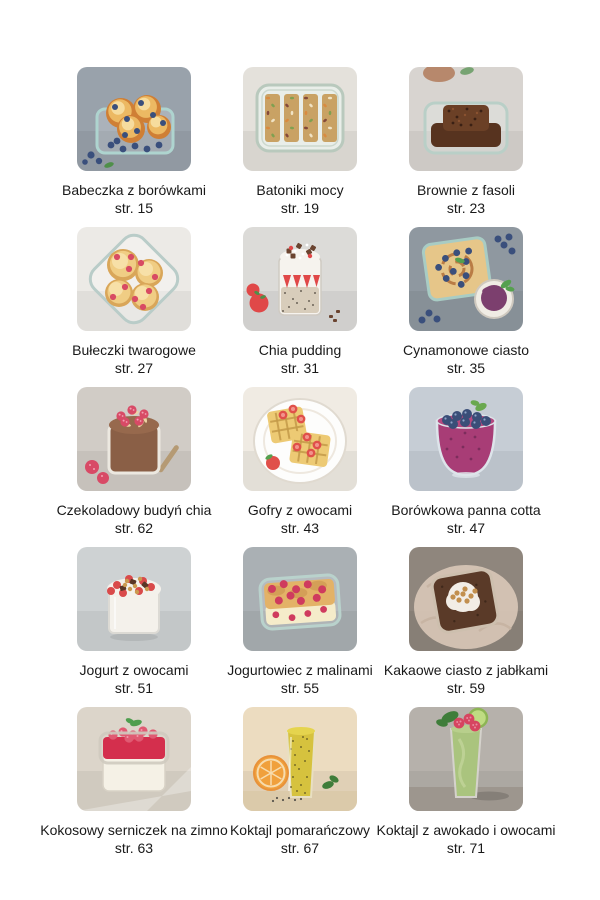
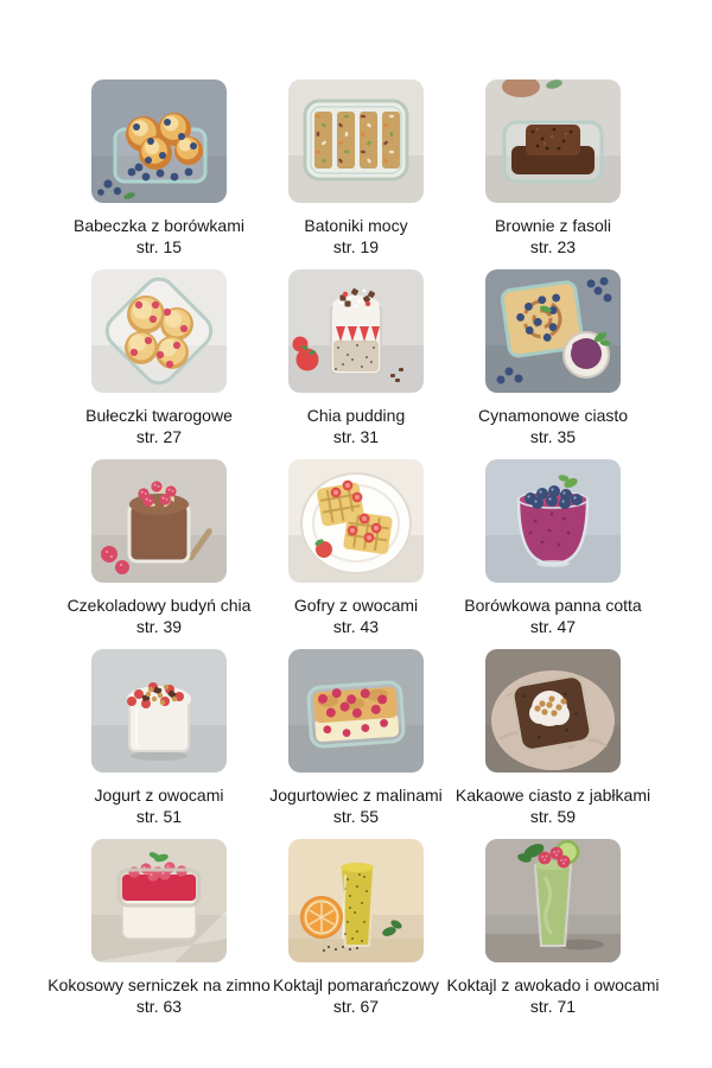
  Babeczka z borówkami
  str. 15
  Batoniki mocy
  str. 19
  Brownie z fasoli
  str. 23
  Bułeczki twarogowe
  str. 27
  Chia pudding
  str. 31
  Cynamonowe ciasto
  str. 35
  Czekoladowy budyń chia
- str. 62
+ str. 39
  Gofry z owocami
  str. 43
  Borówkowa panna cotta
  str. 47
  Jogurt z owocami
  str. 51
  Jogurtowiec z malinami
  str. 55
  Kakaowe ciasto z jabłkami
  str. 59
  Kokosowy serniczek na zimno
  str. 63
  Koktajl pomarańczowy
  str. 67
  Koktajl z awokado i owocami
  str. 71
